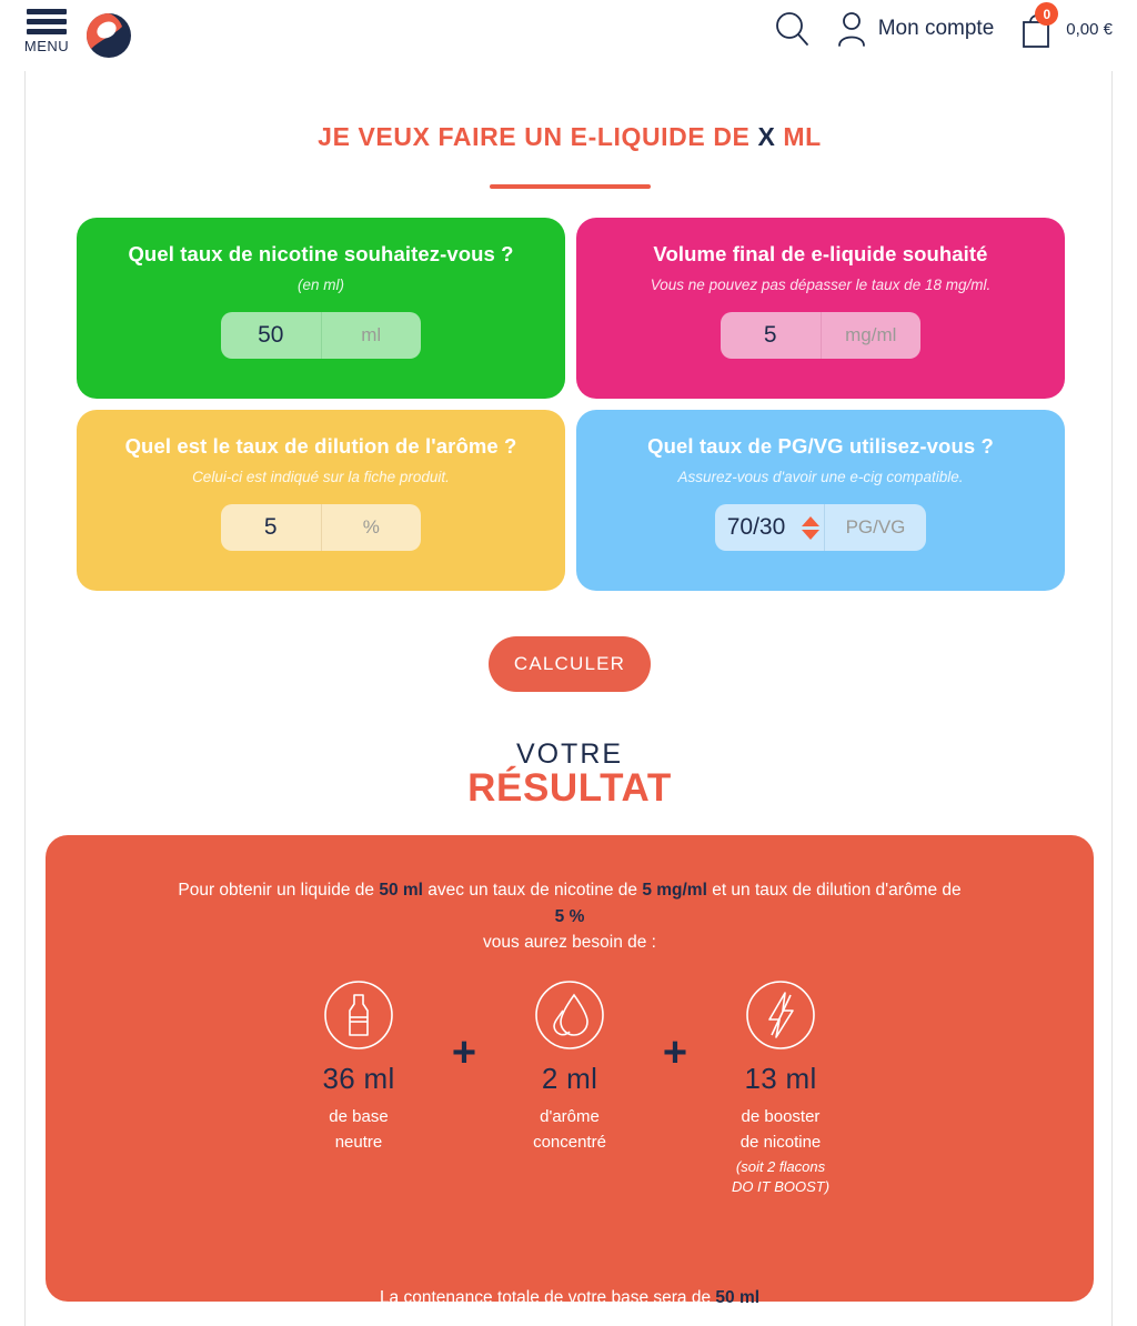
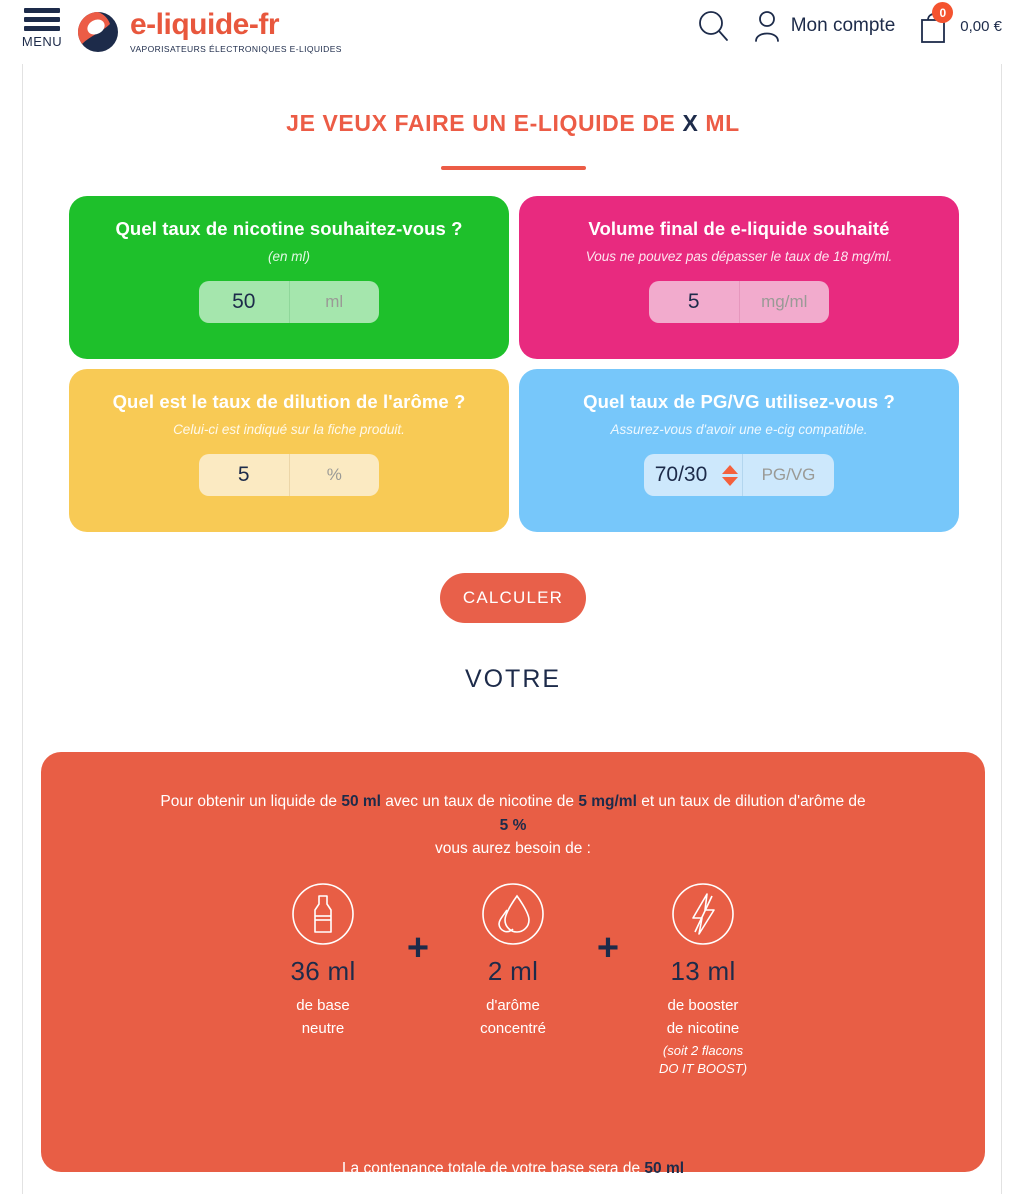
  MENU
+ e-liquide-fr
+ VAPORISATEURS ÉLECTRONIQUES E-LIQUIDES
  Mon compte
  0
  0,00 €
  JE VEUX FAIRE UN E-LIQUIDE DE X ML
  Quel taux de nicotine souhaitez-vous ?
  (en ml)
  50
  ml
  Volume final de e-liquide souhaité
  Vous ne pouvez pas dépasser le taux de 18 mg/ml.
  5
  mg/ml
  Quel est le taux de dilution de l'arôme ?
  Celui-ci est indiqué sur la fiche produit.
  5
  %
  Quel taux de PG/VG utilisez-vous ?
  Assurez-vous d'avoir une e-cig compatible.
  70/30
  PG/VG
  CALCULER
  VOTRE
- RÉSULTAT
  Pour obtenir un liquide de 50 ml avec un taux de nicotine de 5 mg/ml et un taux de dilution d'arôme de
  5 %
  vous aurez besoin de :
  36 ml
  de base
  neutre
  +
  2 ml
  d'arôme
  concentré
  +
  13 ml
  de booster
  de nicotine
  (soit 2 flacons
  DO IT BOOST)
  La contenance totale de votre base sera de 50 ml
